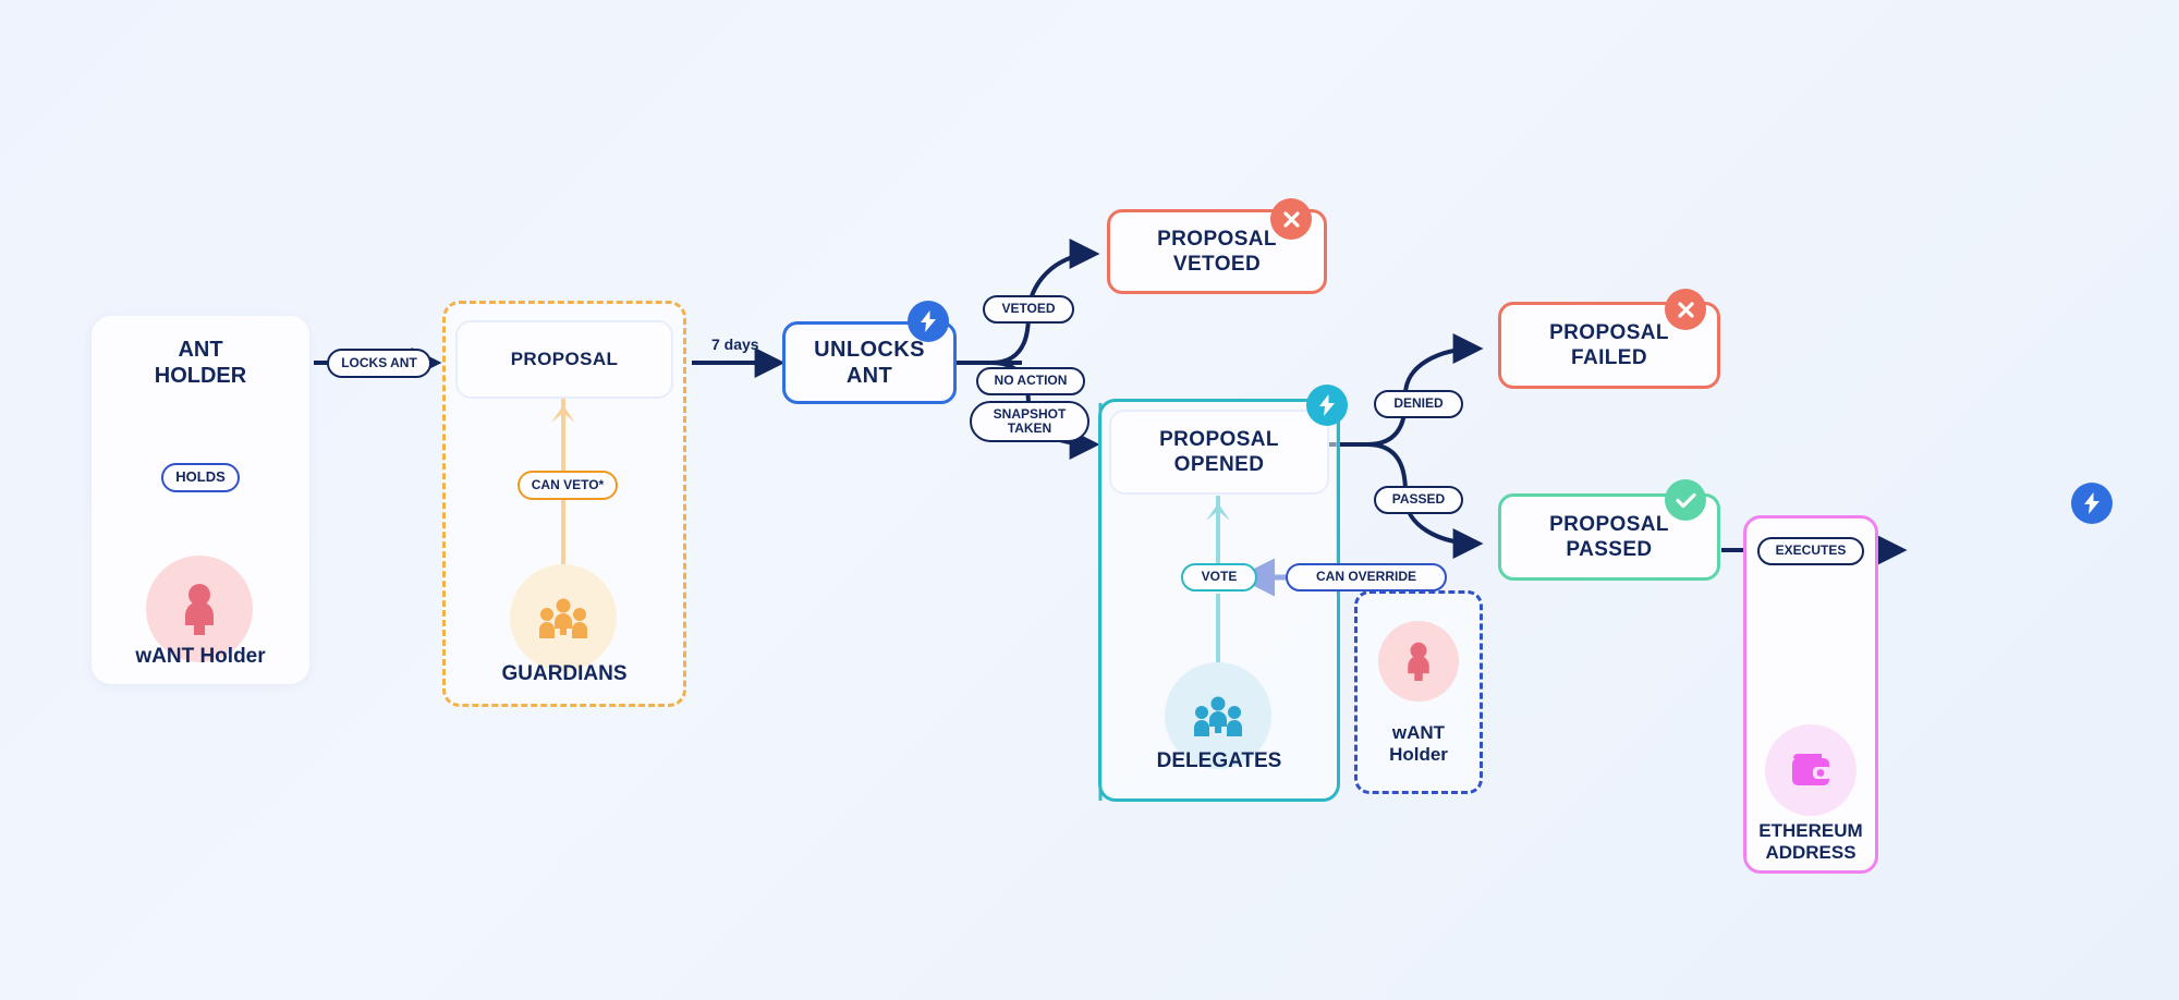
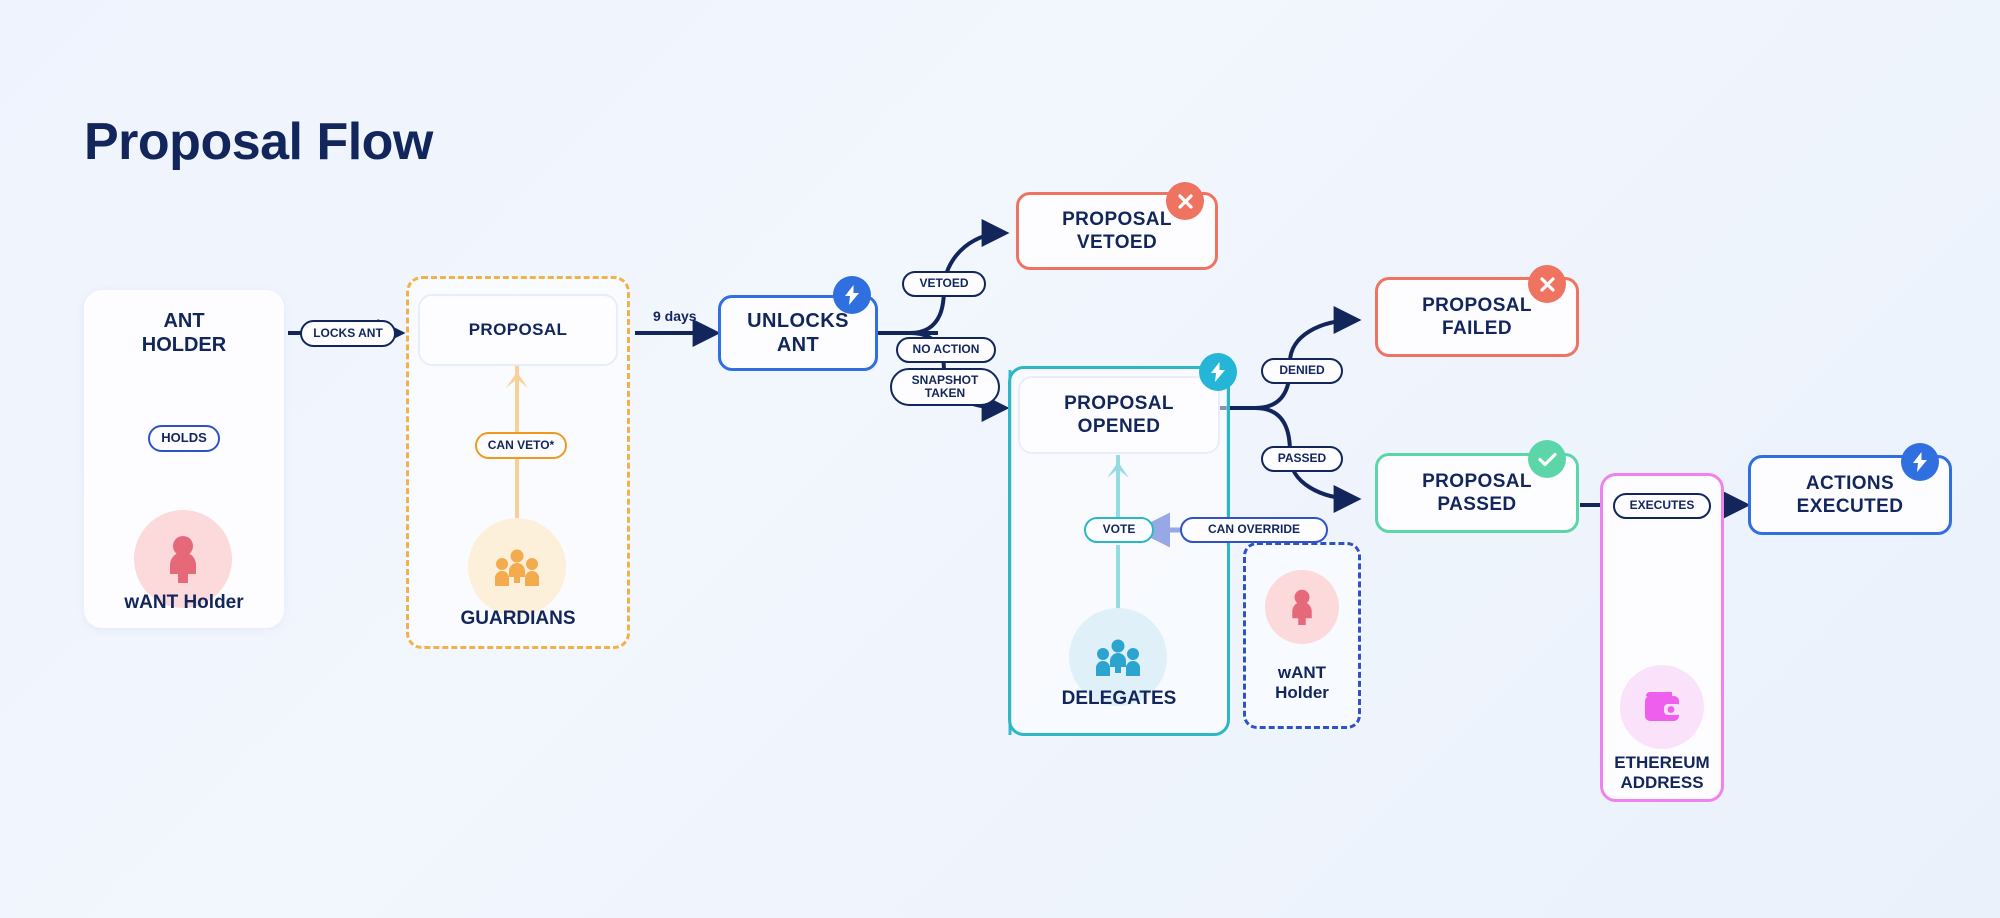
+ Proposal Flow
  ANT
  HOLDER
  HOLDS
  wANT Holder
  LOCKS ANT
  PROPOSAL
  CAN VETO*
  GUARDIANS
- 7 days
+ 9 days
  UNLOCKS
  ANT
  VETOED
  NO ACTION
  SNAPSHOT
  TAKEN
  PROPOSAL
  VETOED
  PROPOSAL
  OPENED
  VOTE
  DELEGATES
  wANT
  Holder
  CAN OVERRIDE
  DENIED
  PASSED
  PROPOSAL
  FAILED
  PROPOSAL
  PASSED
  EXECUTES
  ETHEREUM
  ADDRESS
+ ACTIONS
+ EXECUTED
